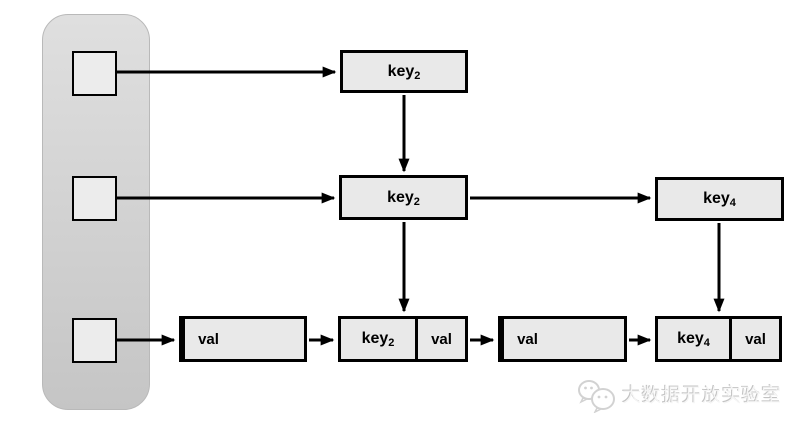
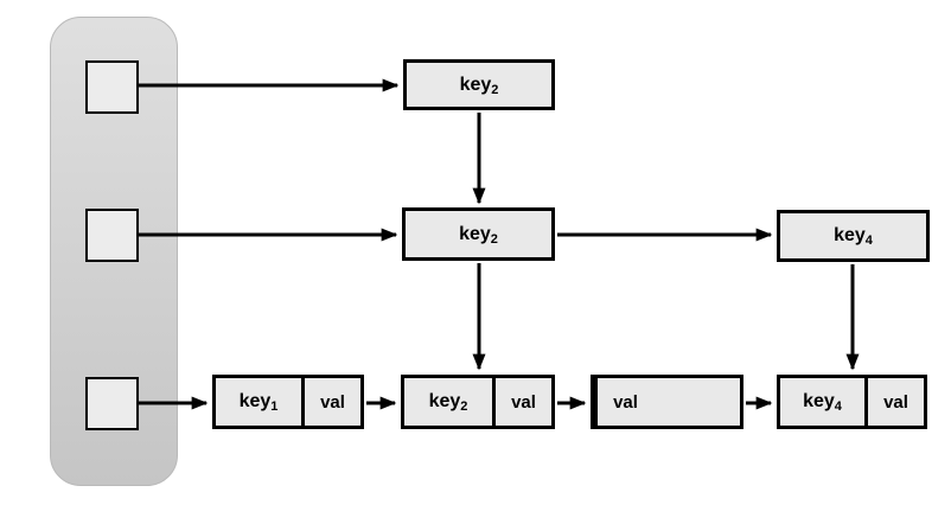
  key2
  key2
  key4
+ key1
  val
  key2
  val
  val
  key4
  val
- 大数据开放实验室
